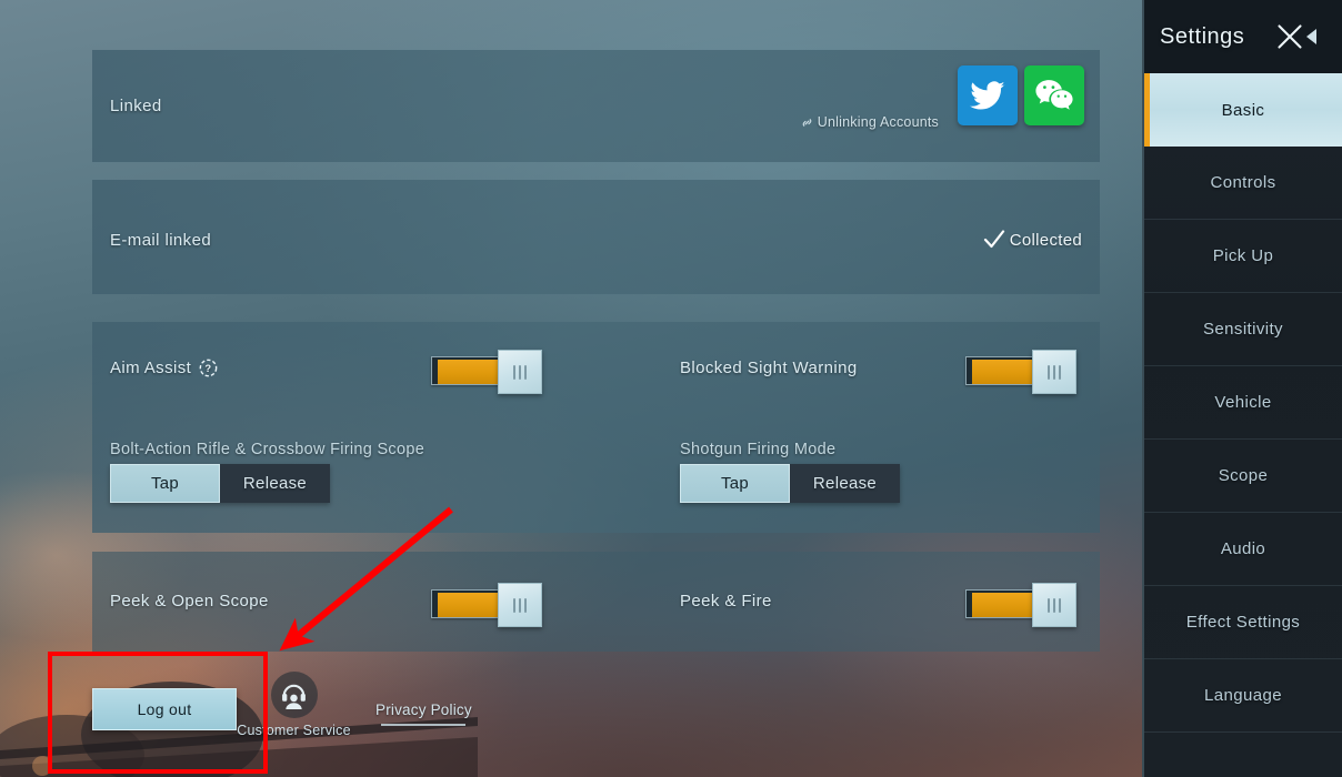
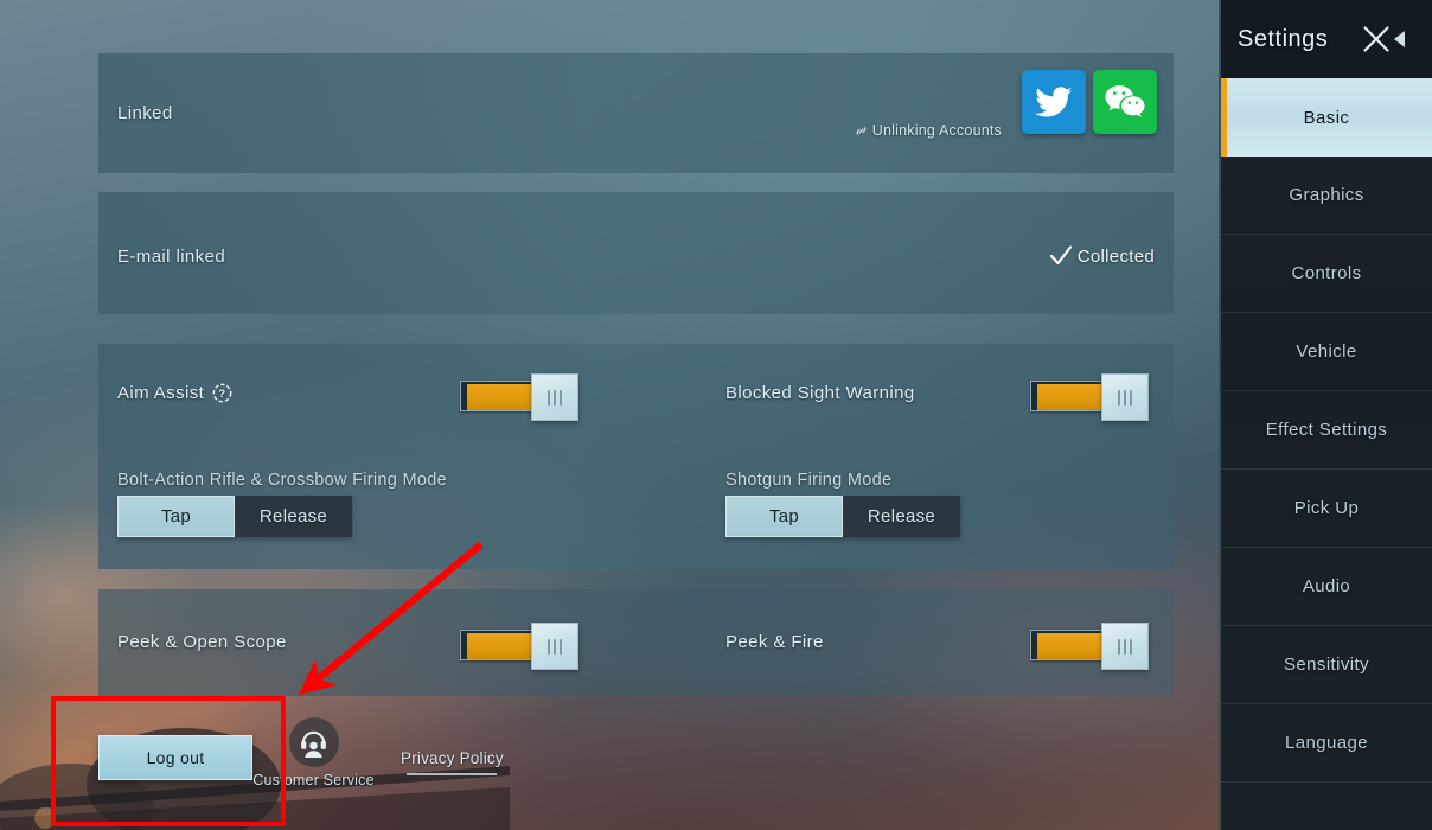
  Linked
  Unlinking Accounts
  E-mail linked
  Collected
  Aim Assist
  ?
  Blocked Sight Warning
- Bolt-Action Rifle & Crossbow Firing Scope
+ Bolt-Action Rifle & Crossbow Firing Mode
  Tap
  Release
  Shotgun Firing Mode
  Tap
  Release
  Peek & Open Scope
  Peek & Fire
  Log out
  Customer Service
  Privacy Policy
  Settings
  Basic
+ Graphics
  Controls
- Pick Up
+ Vehicle
- Sensitivity
+ Effect Settings
- Vehicle
+ Pick Up
- Scope
  Audio
- Effect Settings
+ Sensitivity
  Language
